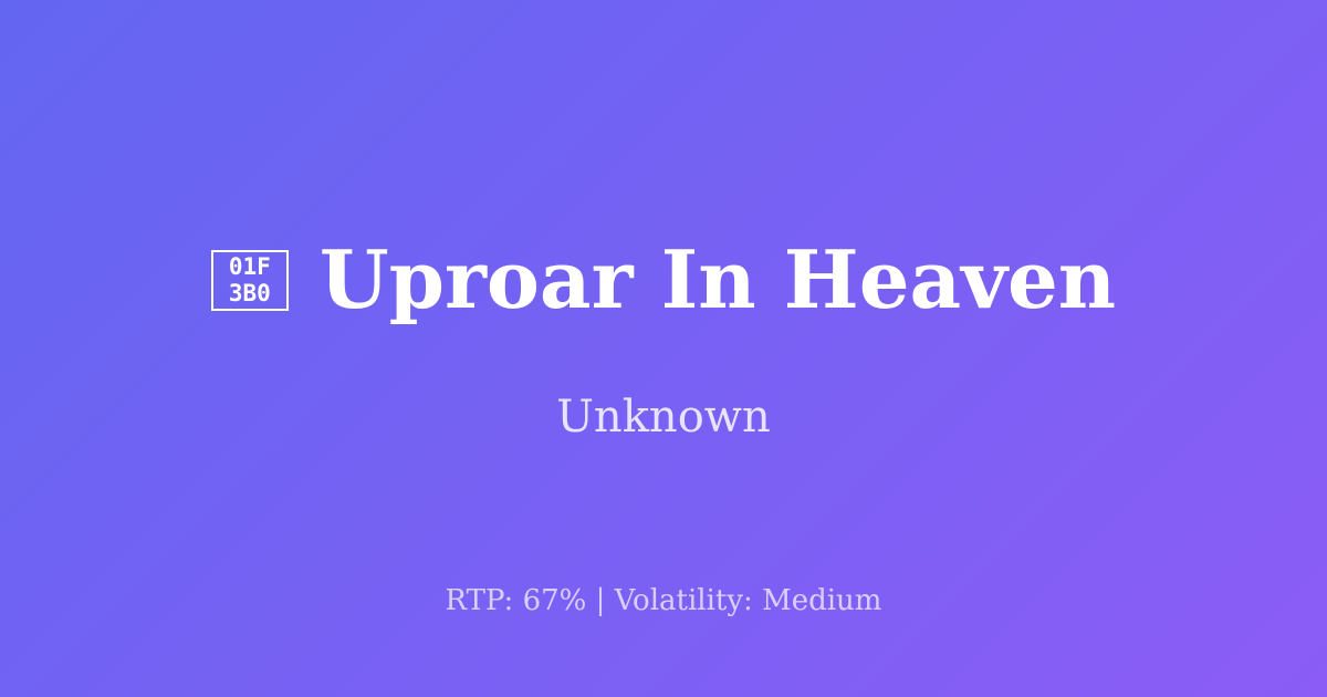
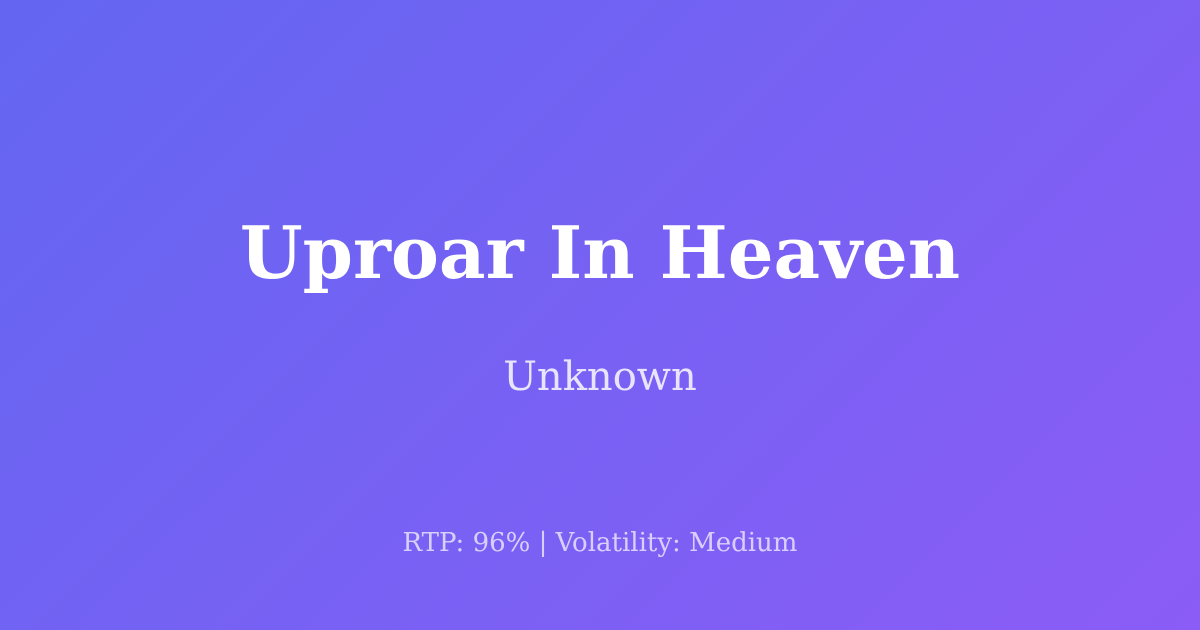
- 01F
- 3B0
  Uproar In Heaven
  Unknown
- RTP: 67% | Volatility: Medium
+ RTP: 96% | Volatility: Medium
